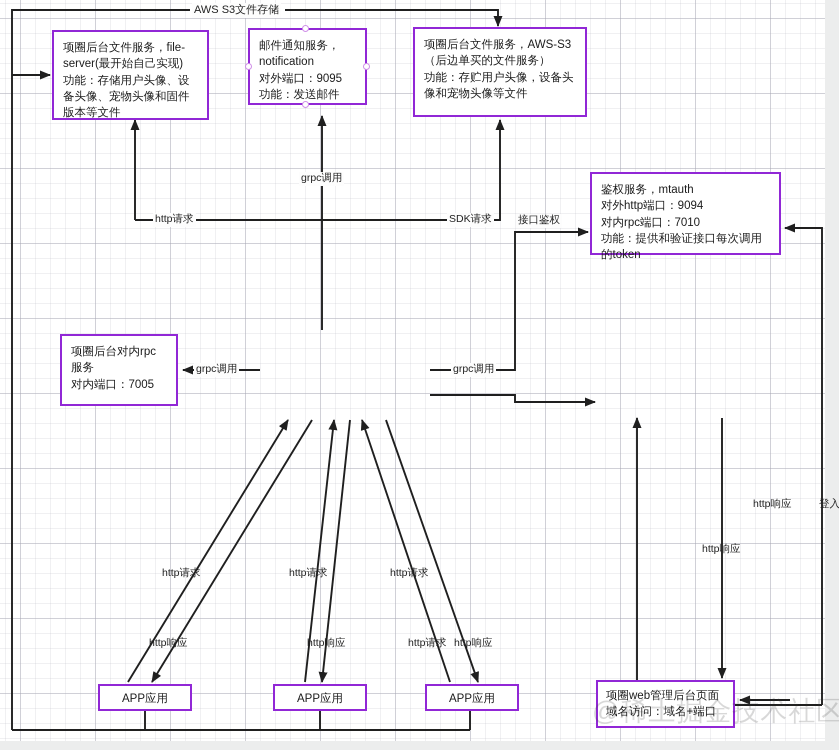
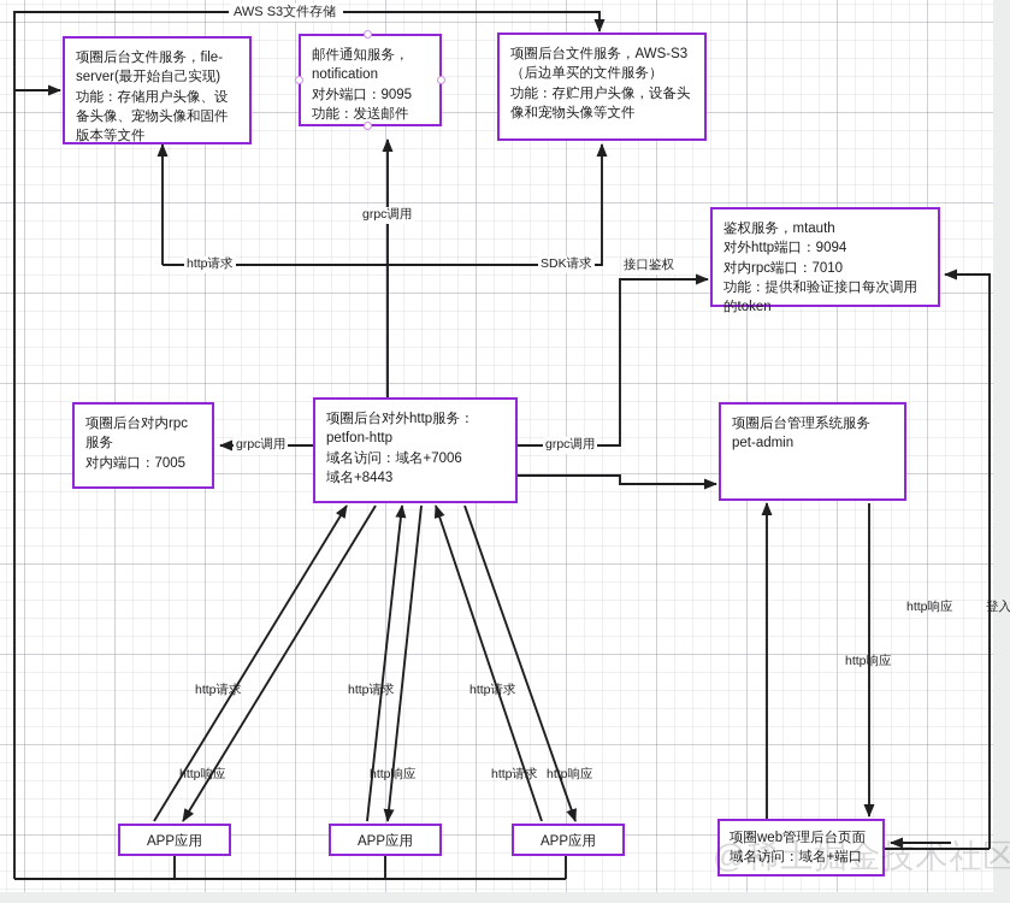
  AWS S3文件存储
  项圈后台文件服务，file-server(最开始自己实现)
  功能：存储用户头像、设备头像、宠物头像和固件版本等文件
  邮件通知服务，notification
  对外端口：9095
  功能：发送邮件
  项圈后台文件服务，AWS-S3（后边单买的文件服务）
  功能：存贮用户头像，设备头像和宠物头像等文件
  鉴权服务，mtauth
  对外http端口：9094
  对内rpc端口：7010
  功能：提供和验证接口每次调用的token
  项圈后台对内rpc服务
  对内端口：7005
+ 项圈后台对外http服务：petfon-http
+ 域名访问：域名+7006
+ 域名+8443
+ 项圈后台管理系统服务
+ pet-admin
  APP应用
  APP应用
  APP应用
  项圈web管理后台页面
  域名访问：域名+端口
  grpc调用
  http请求
  SDK请求
  接口鉴权
  grpc调用
  grpc调用
  http请求
  http响应
  http请求
  http响应
  http请求
  http请求
  http响应
  http响应
  http响应
  登入
  @稀土掘金技术社区
